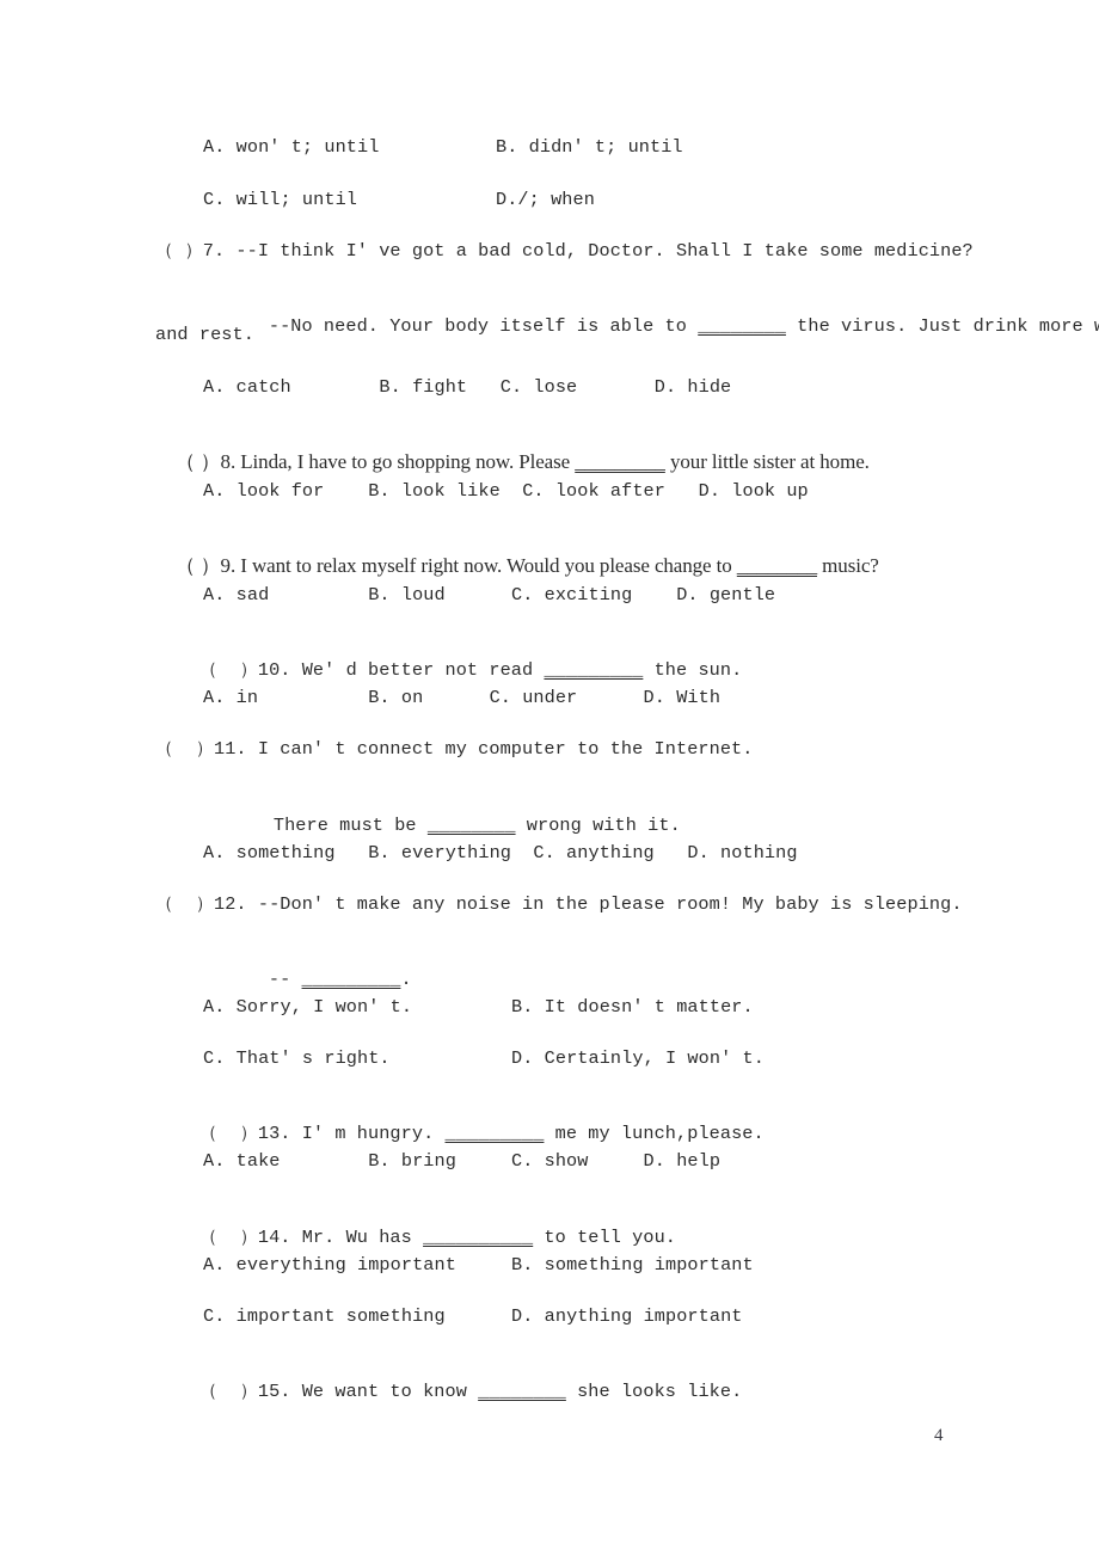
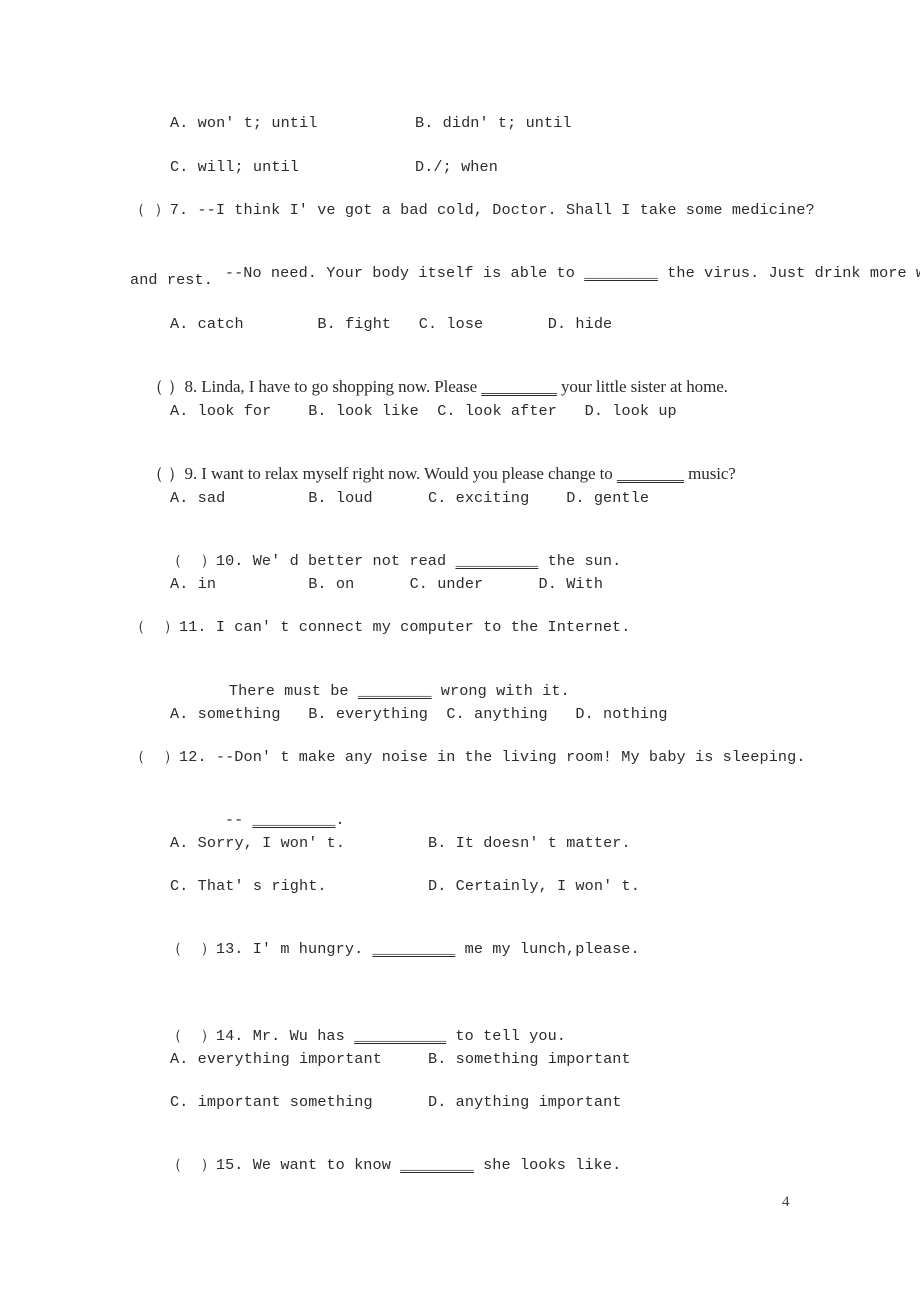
  A. won' t; until
  B. didn' t; until
  C. will; until
  D./; when
  （ ）7. --I think I' ve got a bad cold, Doctor. Shall I take some medicine?
  --No need. Your body itself is able to ________ the virus. Just drink more
  and rest.
  A. catch B. fight C. lose D. hide
  （ ）8. Linda, I have to go shopping now. Please _________ your little sister at home.
  A. look for B. look like C. look after D. look up
  （ ）9. I want to relax myself right now. Would you please change to ________ music?
  A. sad B. loud C. exciting D. gentle
  （ ）10. We' d better not read _________ the sun.
  A. in B. on C. under D. With
  （ ）11. I can' t connect my computer to the Internet.
  There must be ________ wrong with it.
  A. something B. everything C. anything D. nothing
- （ ）12. --Don' t make any noise in the please room! My baby is sleeping.
+ （ ）12. --Don' t make any noise in the living room! My baby is sleeping.
  -- _________.
  A. Sorry, I won' t.
  B. It doesn' t matter.
  C. That' s right.
  D. Certainly, I won' t.
  （ ）13. I' m hungry. _________ me my lunch,please.
- A. take B. bring C. show D. help
  （ ）14. Mr. Wu has __________ to tell you.
  A. everything important
  B. something important
  C. important something
  D. anything important
  （ ）15. We want to know ________ she looks like.
  4
